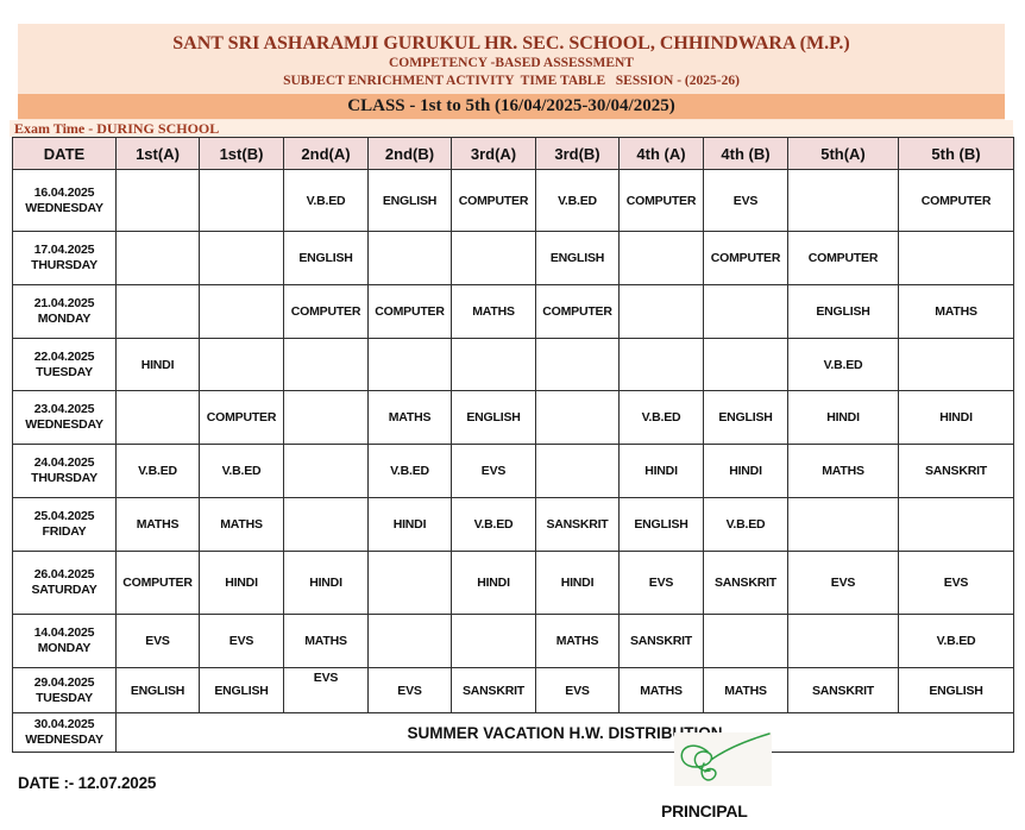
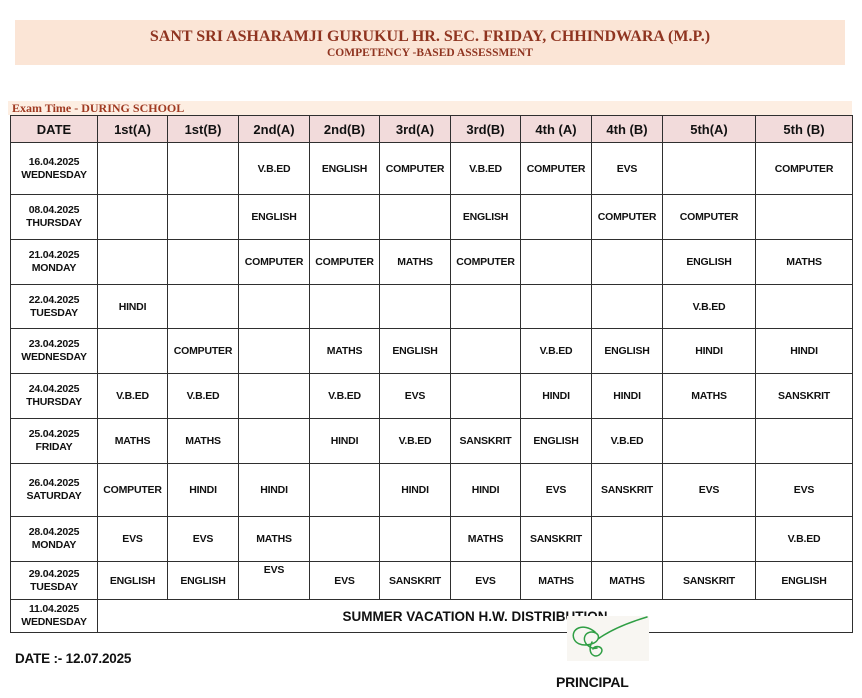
- SANT SRI ASHARAMJI GURUKUL HR. SEC. SCHOOL, CHHINDWARA (M.P.)
+ SANT SRI ASHARAMJI GURUKUL HR. SEC. FRIDAY, CHHINDWARA (M.P.)
  COMPETENCY -BASED ASSESSMENT
- SUBJECT ENRICHMENT ACTIVITY TIME TABLE SESSION - (2025-26)
- CLASS - 1st to 5th (16/04/2025-30/04/2025)
  Exam Time - DURING SCHOOL
  DATE	1st(A)	1st(B)	2nd(A)	2nd(B)	3rd(A)	3rd(B)	4th (A)	4th (B)	5th(A)	5th (B)
  16.04.2025WEDNESDAY			V.B.ED	ENGLISH	COMPUTER	V.B.ED	COMPUTER	EVS		COMPUTER
- 17.04.2025THURSDAY			ENGLISH			ENGLISH		COMPUTER	COMPUTER
+ 08.04.2025THURSDAY			ENGLISH			ENGLISH		COMPUTER	COMPUTER
  21.04.2025MONDAY			COMPUTER	COMPUTER	MATHS	COMPUTER			ENGLISH	MATHS
  22.04.2025TUESDAY	HINDI								V.B.ED
  23.04.2025WEDNESDAY		COMPUTER		MATHS	ENGLISH		V.B.ED	ENGLISH	HINDI	HINDI
  24.04.2025THURSDAY	V.B.ED	V.B.ED		V.B.ED	EVS		HINDI	HINDI	MATHS	SANSKRIT
  25.04.2025FRIDAY	MATHS	MATHS		HINDI	V.B.ED	SANSKRIT	ENGLISH	V.B.ED
  26.04.2025SATURDAY	COMPUTER	HINDI	HINDI		HINDI	HINDI	EVS	SANSKRIT	EVS	EVS
- 14.04.2025MONDAY	EVS	EVS	MATHS			MATHS	SANSKRIT			V.B.ED
+ 28.04.2025MONDAY	EVS	EVS	MATHS			MATHS	SANSKRIT			V.B.ED
  29.04.2025TUESDAY	ENGLISH	ENGLISH	EVS	EVS	SANSKRIT	EVS	MATHS	MATHS	SANSKRIT	ENGLISH
- 30.04.2025WEDNESDAY	SUMMER VACATION H.W. DISTRIB
+ 11.04.2025WEDNESDAY	SUMMER VACATION H.W. DISTRIB
  DATE :- 12.07.2025
  PRINCIPAL
